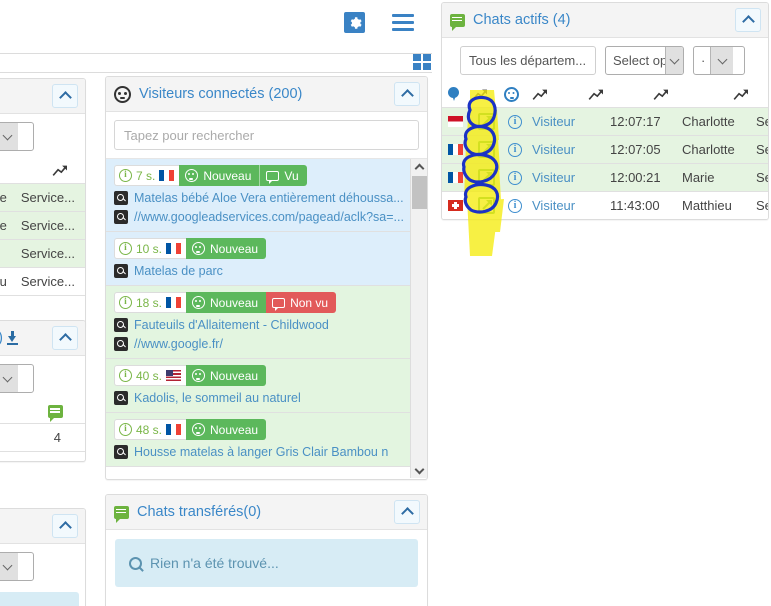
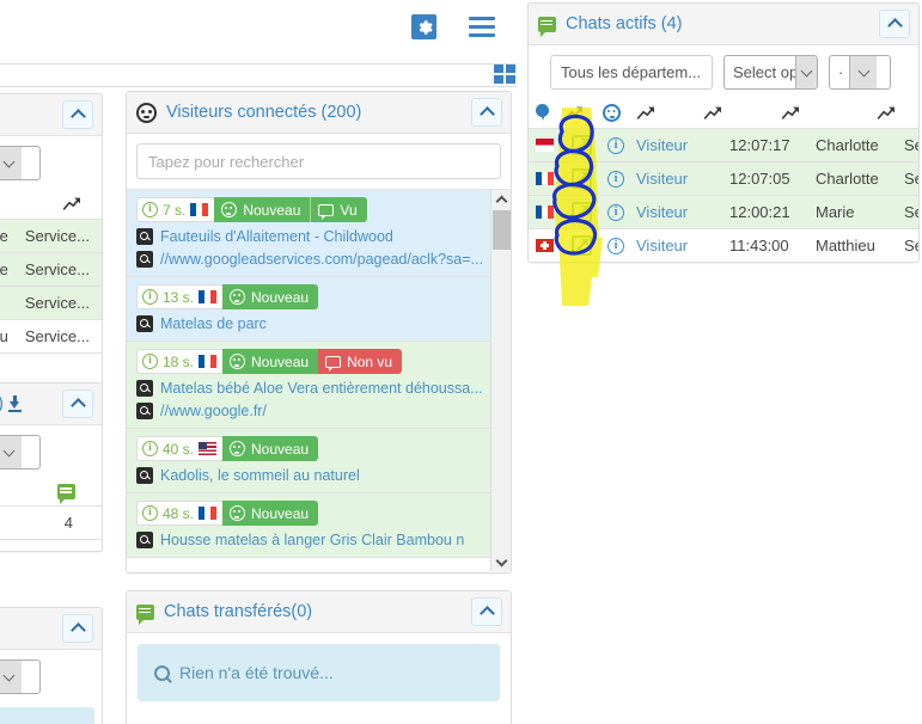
  Service...
  Service...
  Service...
  u
  Service...
  4
  Visiteurs connectés (200)
  Tapez pour rechercher
  i
  7 s.
  Nouveau
  Vu
- Matelas bébé Aloe Vera entièrement déhoussa...
+ Fauteuils d'Allaitement - Childwood
  //www.googleadservices.com/pagead/aclk?sa=...
  i
- 10 s.
+ 13 s.
  Nouveau
  Matelas de parc
  i
  18 s.
  Nouveau
  Non vu
- Fauteuils d'Allaitement - Childwood
+ Matelas bébé Aloe Vera entièrement déhoussa...
  //www.google.fr/
  i
  40 s.
  Nouveau
  Kadolis, le sommeil au naturel
  i
  48 s.
  Nouveau
  Housse matelas à langer Gris Clair Bambou n
  Chats transférés(0)
  Rien n'a été trouvé...
  Chats actifs (4)
  Tous les départem...
  Select op
  ·
  i
  Visiteur
  12:07:17
  Charlotte
  i
  Visiteur
  12:07:05
  Charlotte
  i
  Visiteur
  12:00:21
  Marie
  i
  Visiteur
  11:43:00
  Matthieu
